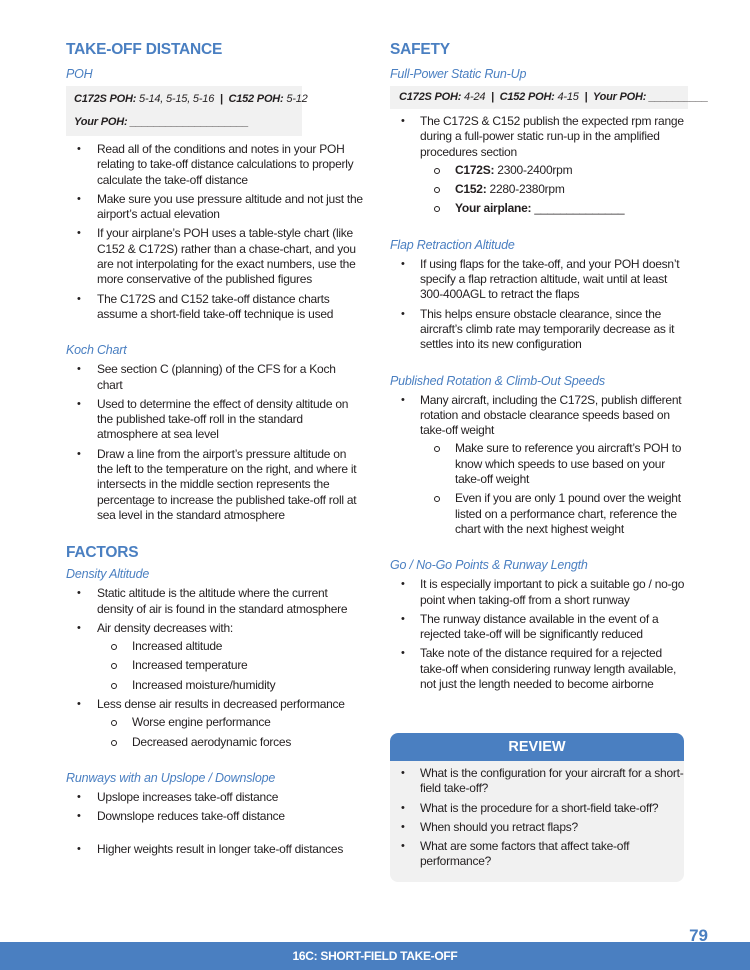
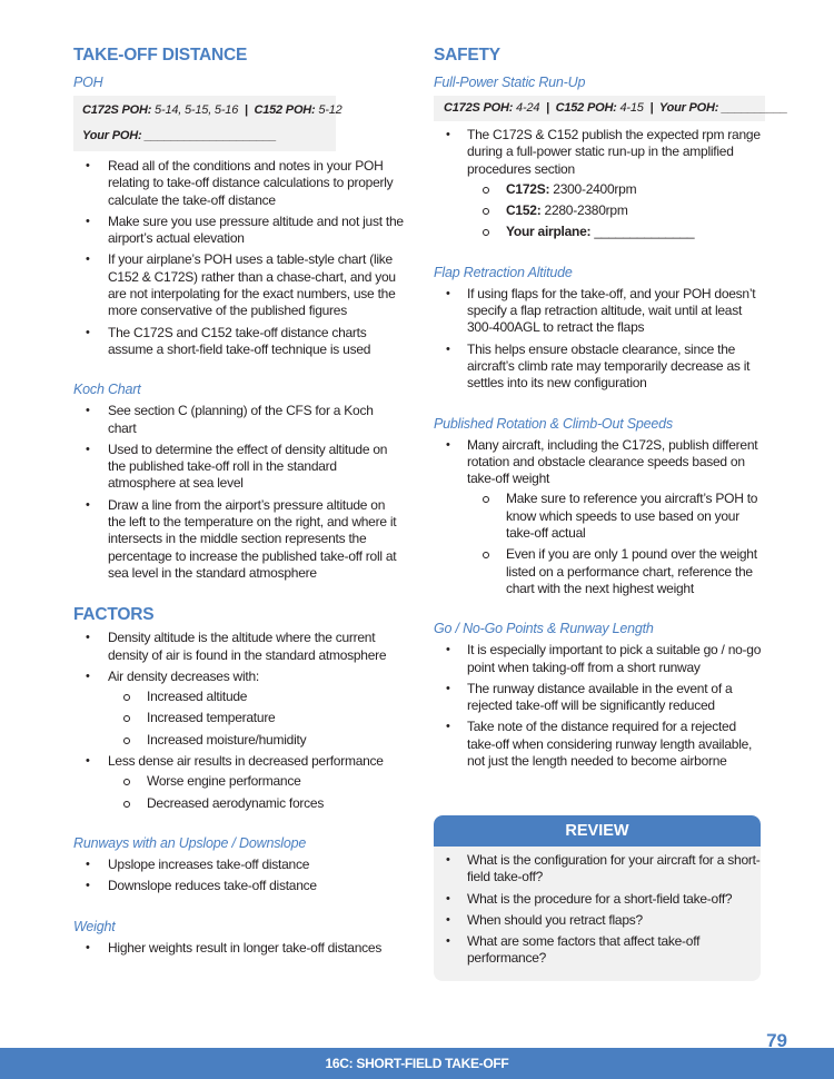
  TAKE-OFF DISTANCE
  POH
  C172S POH: 5-14, 5-15, 5-16 | C152 POH: 5-12
  Your POH: ____________________
  Read all of the conditions and notes in your POH relating to take-off distance calculations to properly calculate the take-off distance
  Make sure you use pressure altitude and not just the airport’s actual elevation
  If your airplane’s POH uses a table-style chart (like C152 & C172S) rather than a chase-chart, and you are not interpolating for the exact numbers, use the more conservative of the published figures
  The C172S and C152 take-off distance charts assume a short-field take-off technique is used
  Koch Chart
  See section C (planning) of the CFS for a Koch chart
  Used to determine the effect of density altitude on the published take-off roll in the standard atmosphere at sea level
  Draw a line from the airport’s pressure altitude on the left to the temperature on the right, and where it intersects in the middle section represents the percentage to increase the published take-off roll at sea level in the standard atmosphere
  FACTORS
- Density Altitude
- Static altitude is the altitude where the current density of air is found in the standard atmosphere
+ Density altitude is the altitude where the current density of air is found in the standard atmosphere
  Air density decreases with:
  Increased altitude
  Increased temperature
  Increased moisture/humidity
  Less dense air results in decreased performance
  Worse engine performance
  Decreased aerodynamic forces
  Runways with an Upslope / Downslope
  Upslope increases take-off distance
  Downslope reduces take-off distance
+ Weight
  Higher weights result in longer take-off distances
  SAFETY
  Full-Power Static Run-Up
  C172S POH: 4-24 | C152 POH: 4-15 | Your POH: __________
  The C172S & C152 publish the expected rpm range during a full-power static run-up in the amplified procedures section
  C172S: 2300-2400rpm
  C152: 2280-2380rpm
  Your airplane: ______________
  Flap Retraction Altitude
  If using flaps for the take-off, and your POH doesn’t specify a flap retraction altitude, wait until at least 300-400AGL to retract the flaps
  This helps ensure obstacle clearance, since the aircraft’s climb rate may temporarily decrease as it settles into its new configuration
  Published Rotation & Climb-Out Speeds
  Many aircraft, including the C172S, publish different rotation and obstacle clearance speeds based on take-off weight
- Make sure to reference you aircraft’s POH to know which speeds to use based on your take-off weight
+ Make sure to reference you aircraft’s POH to know which speeds to use based on your take-off actual
  Even if you are only 1 pound over the weight listed on a performance chart, reference the chart with the next highest weight
  Go / No-Go Points & Runway Length
  It is especially important to pick a suitable go / no-go point when taking-off from a short runway
  The runway distance available in the event of a rejected take-off will be significantly reduced
  Take note of the distance required for a rejected take-off when considering runway length available, not just the length needed to become airborne
  REVIEW
  What is the configuration for your aircraft for a short-field take-off?
  What is the procedure for a short-field take-off?
  When should you retract flaps?
  What are some factors that affect take-off performance?
  79
  16C: SHORT-FIELD TAKE-OFF
